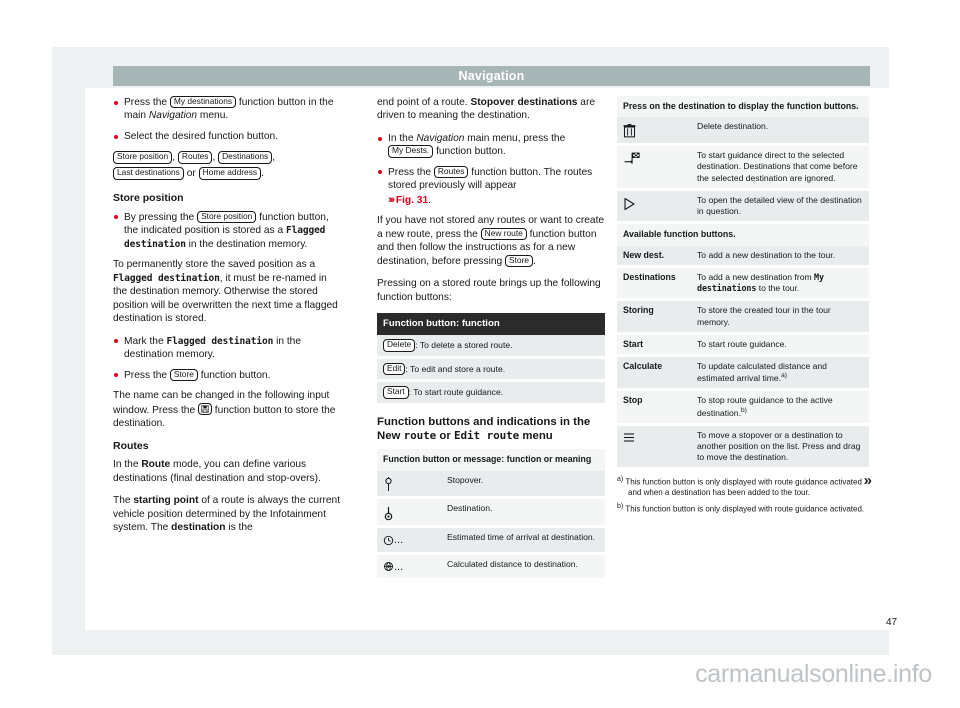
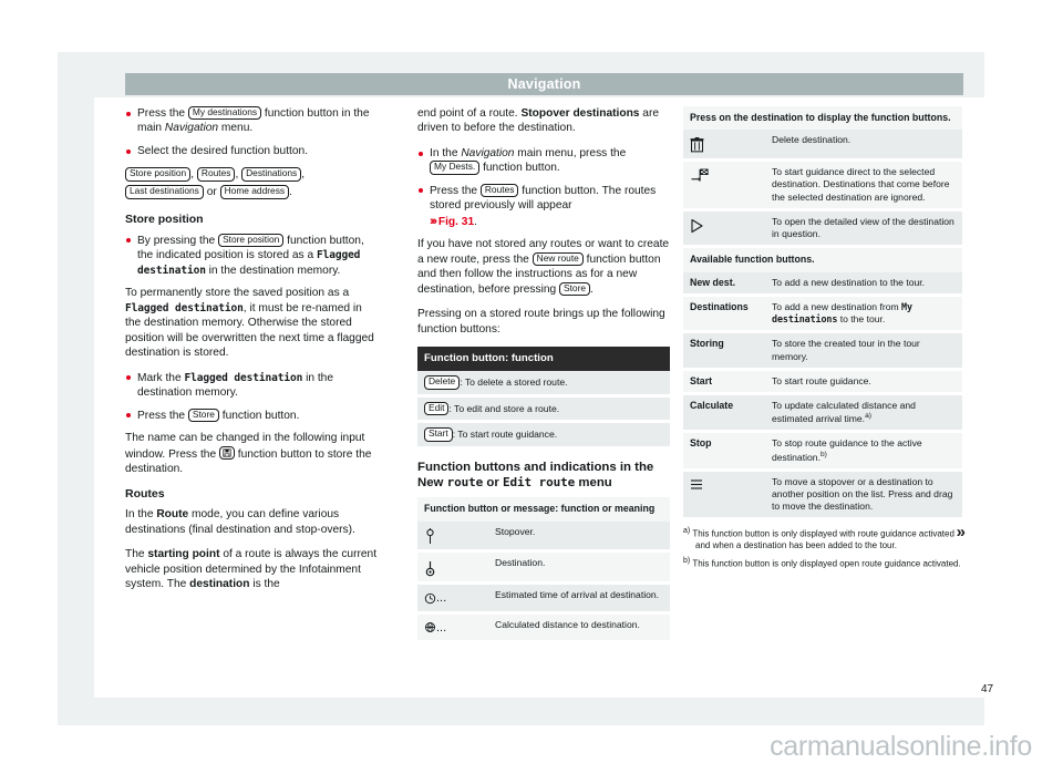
  Navigation
  Press the My destinations function button in the main Navigation menu.
  Select the desired function button.
  Store position , Routes , Destinations ,
  Last destinations or Home address .
  Store position
  By pressing the Store position function button, the indicated position is stored as a Flagged destination in the destination memory.
  To permanently store the saved position as a Flagged destination, it must be re-named in the destination memory. Otherwise the stored position will be overwritten the next time a flagged destination is stored.
  Mark the Flagged destination in the destination memory.
  Press the Store function button.
  The name can be changed in the following input window. Press the function button to store the destination.
  Routes
  In the Route mode, you can define various destinations (final destination and stop-overs).
  The starting point of a route is always the current vehicle position determined by the Infotainment system. The destination is the
- end point of a route. Stopover destinations are driven to meaning the destination.
+ end point of a route. Stopover destinations are driven to before the destination.
  In the Navigation main menu, press the My Dests. function button.
  Press the Routes function button. The routes stored previously will appear
  ››› Fig. 31.
  If you have not stored any routes or want to create a new route, press the New route function button and then follow the instructions as for a new destination, before pressing Store .
  Pressing on a stored route brings up the following function buttons:
  Function button: function
  Delete : To delete a stored route.
  Edit : To edit and store a route.
  Start : To start route guidance.
  Function buttons and indications in the New route or Edit route menu
  Function button or message: function or meaning
  	Stopover.
  	Destination.
  ...	Estimated time of arrival at destination.
  ...	Calculated distance to destination.
  Press on the destination to display the function buttons.
  	Delete destination.
  	To start guidance direct to the selected destination. Destinations that come before the selected destination are ignored.
  	To open the detailed view of the destination in question.
  Available function buttons.
  New dest.	To add a new destination to the tour.
  Destinations	To add a new destination from My destinations to the tour.
  Storing	To store the created tour in the tour memory.
  Start	To start route guidance.
  Calculate	To update calculated distance and estimated arrival time.
  Stop	To stop route guidance to the active destination.
  	To move a stopover or a destination to another position on the list. Press and drag to move the destination.
  This function button is only displayed with route guidance activated and when a destination has been added to the tour.
- This function button is only displayed with route guidance activated.
+ This function button is only displayed open route guidance activated.
  »
  47
  carmanualsonline.info
